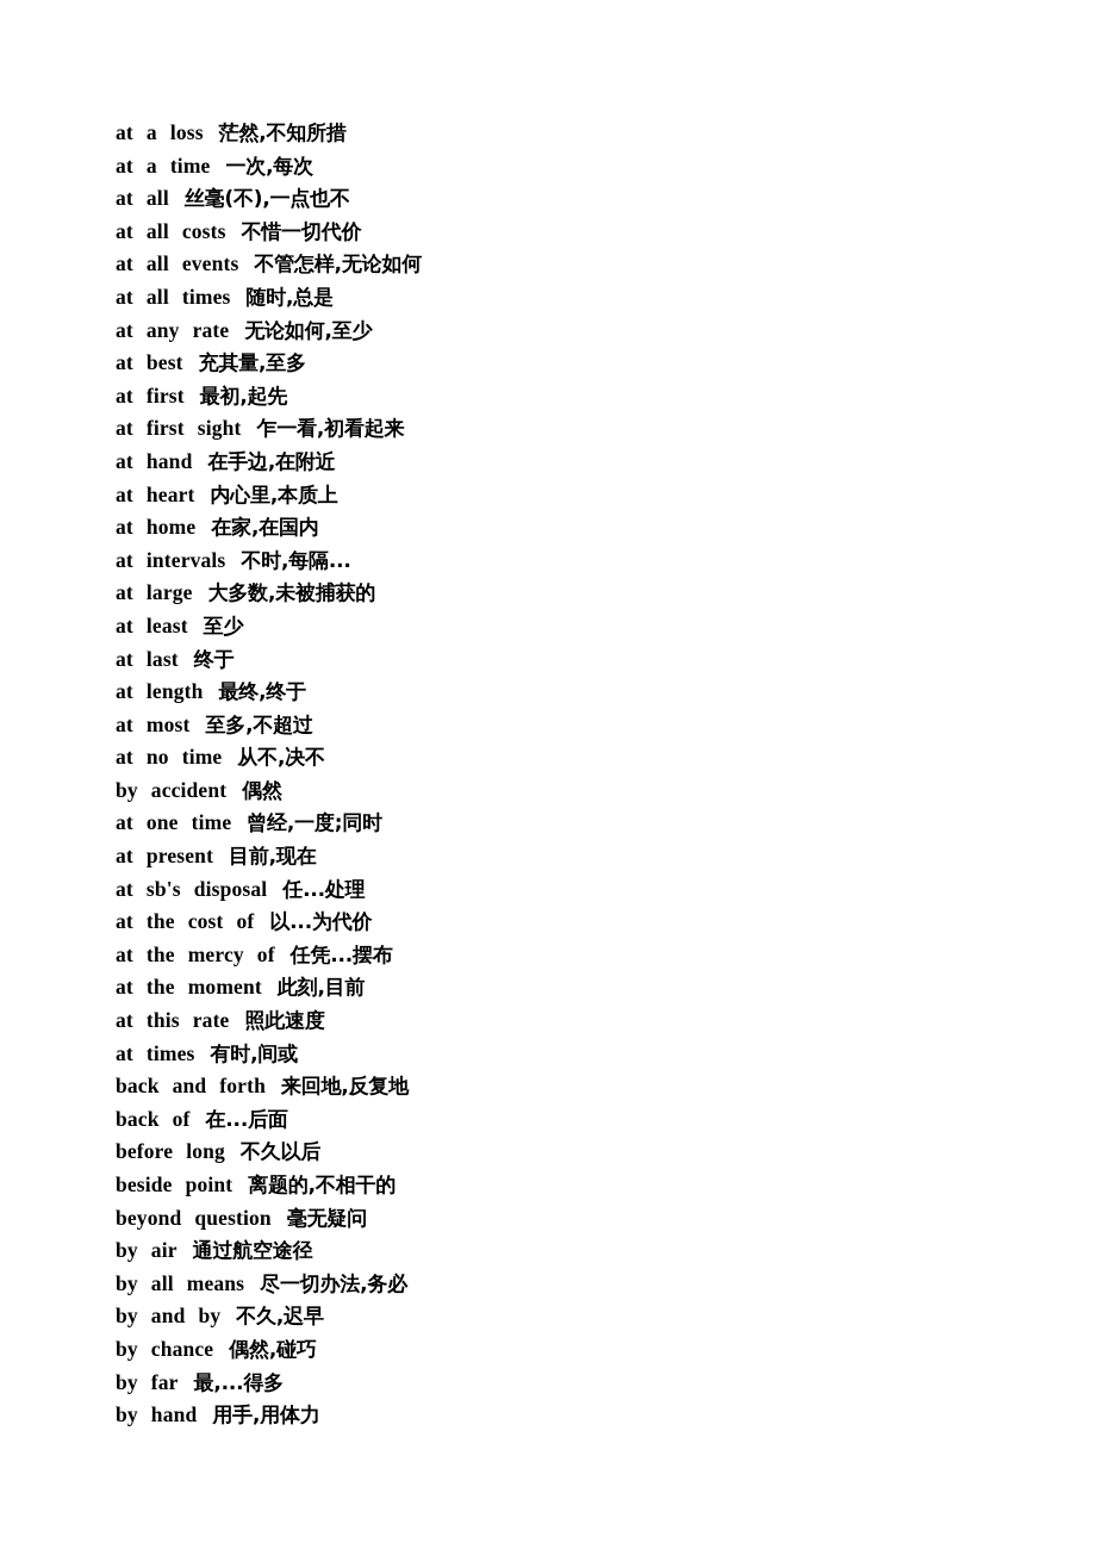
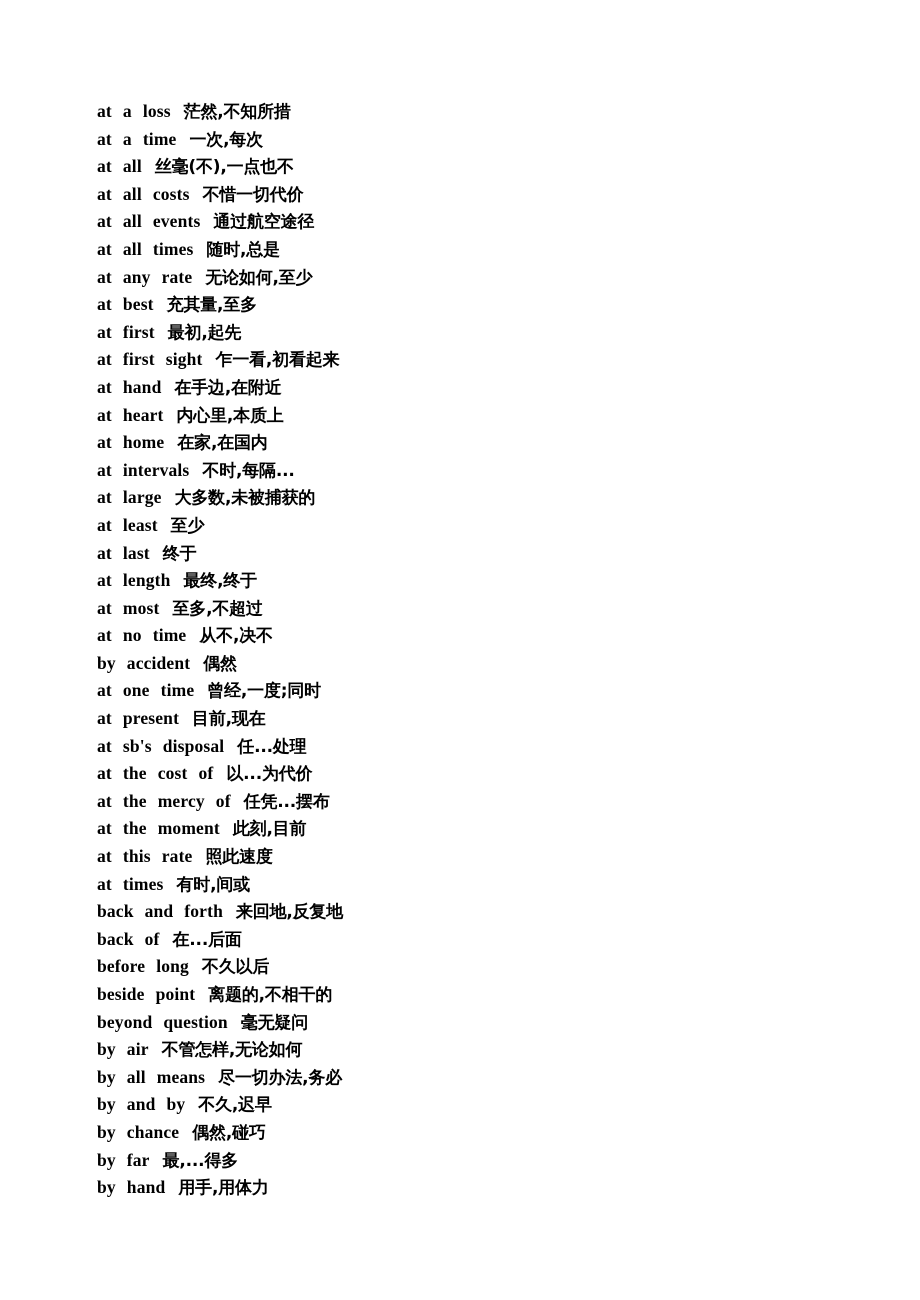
  at a loss 茫然,不知所措
  at a time 一次,每次
  at all 丝毫(不),一点也不
  at all costs 不惜一切代价
- at all events 不管怎样,无论如何
+ at all events 通过航空途径
  at all times 随时,总是
  at any rate 无论如何,至少
  at best 充其量,至多
  at first 最初,起先
  at first sight 乍一看,初看起来
  at hand 在手边,在附近
  at heart 内心里,本质上
  at home 在家,在国内
  at intervals 不时,每隔...
  at large 大多数,未被捕获的
  at least 至少
  at last 终于
  at length 最终,终于
  at most 至多,不超过
  at no time 从不,决不
  by accident 偶然
  at one time 曾经,一度;同时
  at present 目前,现在
  at sb's disposal 任...处理
  at the cost of 以...为代价
  at the mercy of 任凭...摆布
  at the moment 此刻,目前
  at this rate 照此速度
  at times 有时,间或
  back and forth 来回地,反复地
  back of 在...后面
  before long 不久以后
  beside point 离题的,不相干的
  beyond question 毫无疑问
- by air 通过航空途径
+ by air 不管怎样,无论如何
  by all means 尽一切办法,务必
  by and by 不久,迟早
  by chance 偶然,碰巧
  by far 最,...得多
  by hand 用手,用体力
